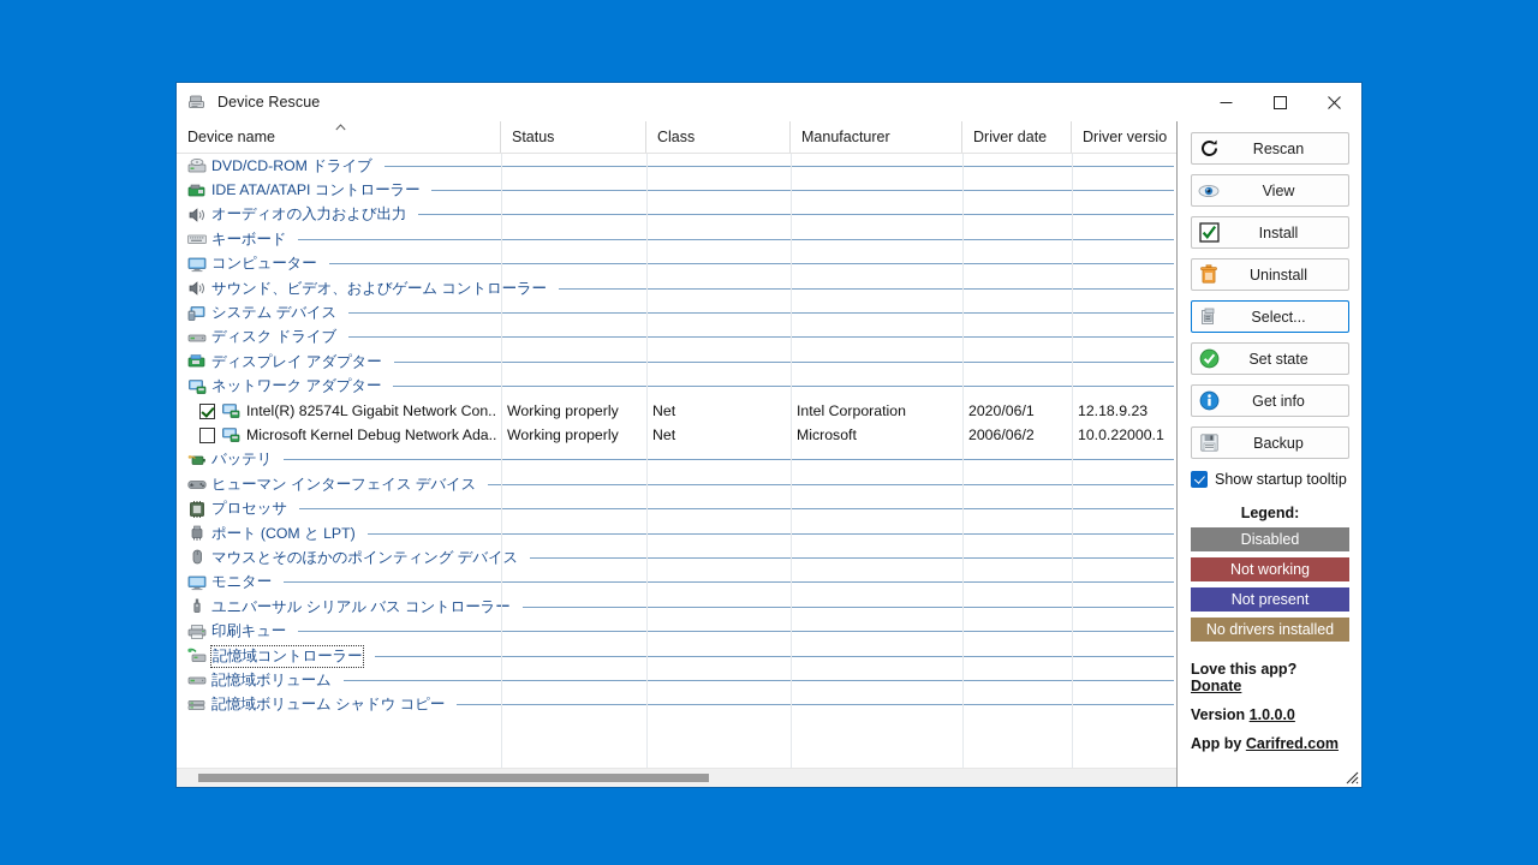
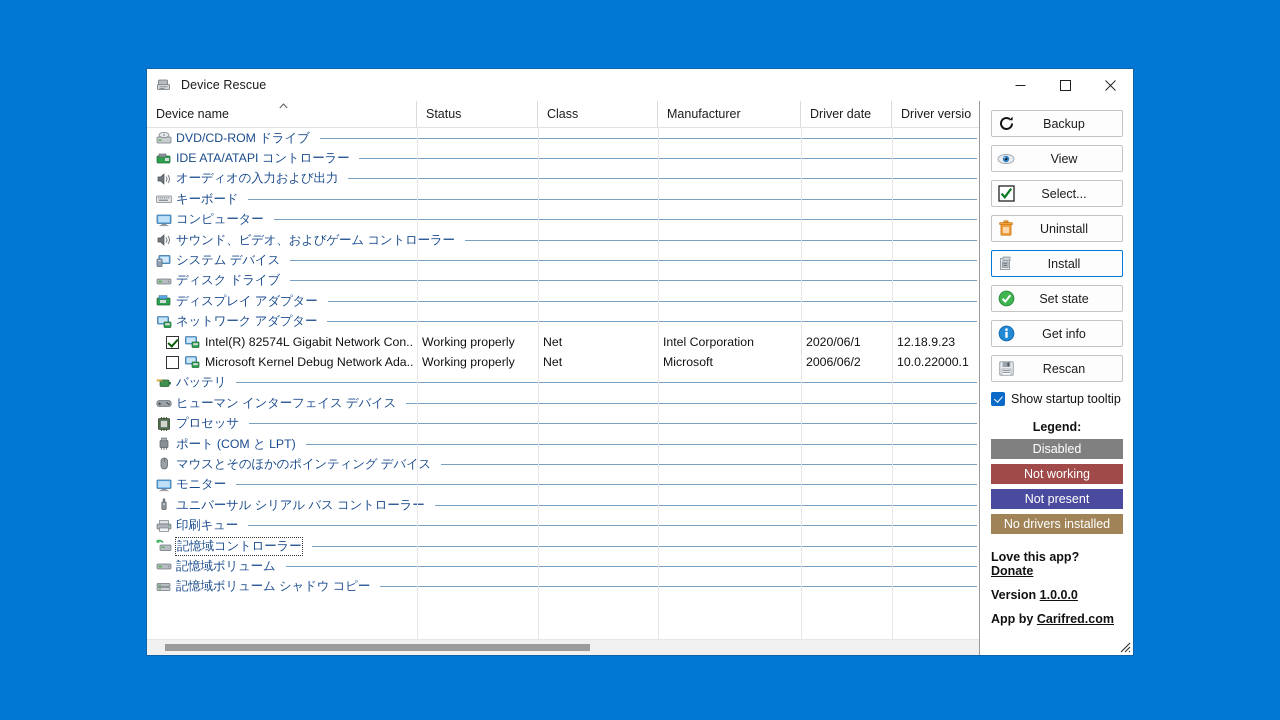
  Device Rescue
  Device name
  Status
  Class
  Manufacturer
  Driver date
  Driver versio
  DVD/CD-ROM ドライブ
  IDE ATA/ATAPI コントローラー
  オーディオの入力および出力
  キーボード
  コンピューター
  サウンド、ビデオ、およびゲーム コントローラー
  システム デバイス
  ディスク ドライブ
  ディスプレイ アダプター
  ネットワーク アダプター
  Intel(R) 82574L Gigabit Network Con..
  Working properly
  Net
  Intel Corporation
  2020/06/1
  12.18.9.23
  Microsoft Kernel Debug Network Ada..
  Working properly
  Net
  Microsoft
  2006/06/2
  10.0.22000.1
  バッテリ
  ヒューマン インターフェイス デバイス
  プロセッサ
  ポート (COM と LPT)
  マウスとそのほかのポインティング デバイス
  モニター
  ユニバーサル シリアル バス コントローラー
  印刷キュー
  記憶域コントローラー
  記憶域ボリューム
  記憶域ボリューム シャドウ コピー
- Rescan
+ Backup
  View
- Install
+ Select...
  Uninstall
- Select...
+ Install
  Set state
  Get info
- Backup
+ Rescan
  Show startup tooltip
  Legend:
  Disabled
  Not working
  Not present
  No drivers installed
  Love this app? Donate
  Version 1.0.0.0
  App by Carifred.com
